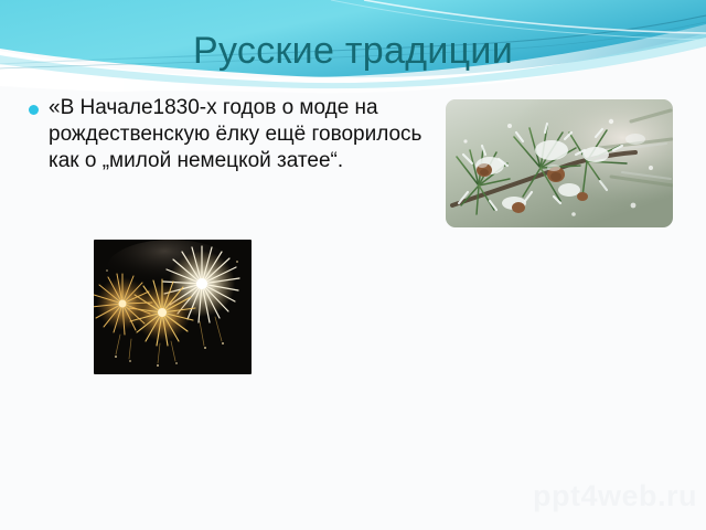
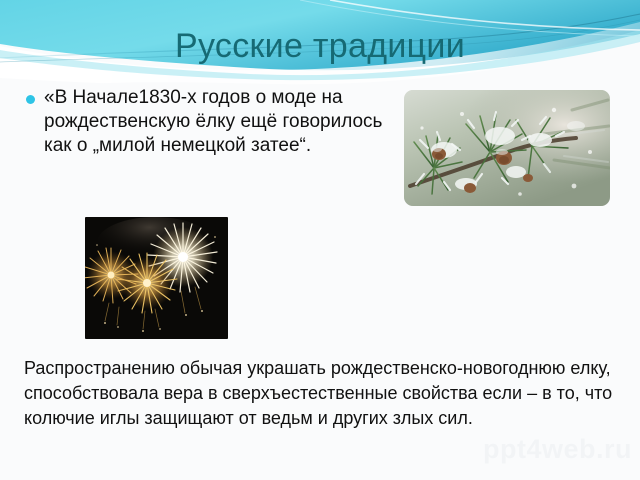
  Русские традиции
  «В Начале1830-х годов о моде на рождественскую ёлку ещё говорилось как о „милой немецкой затее“.
+ Распространению обычая украшать рождественско-новогоднюю елку, способствовала вера в сверхъестественные свойства если – в то, что колючие иглы защищают от ведьм и других злых сил.
